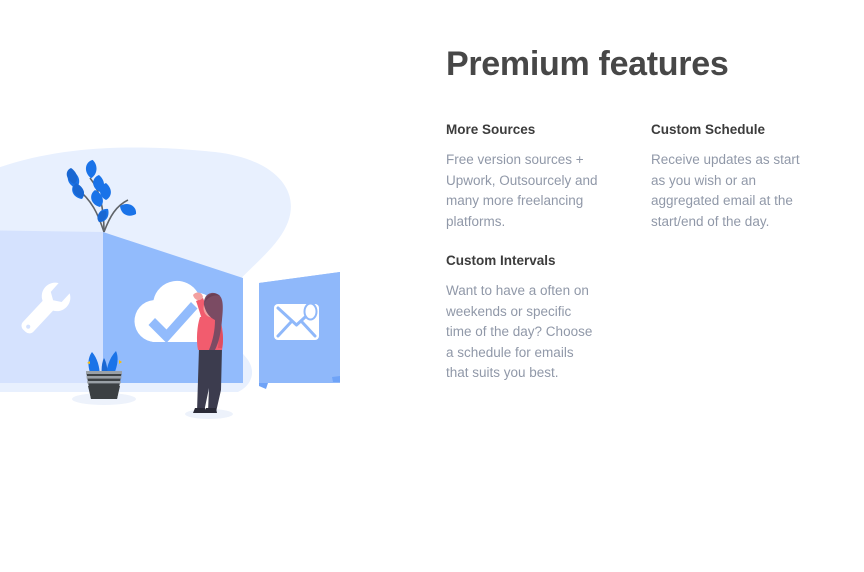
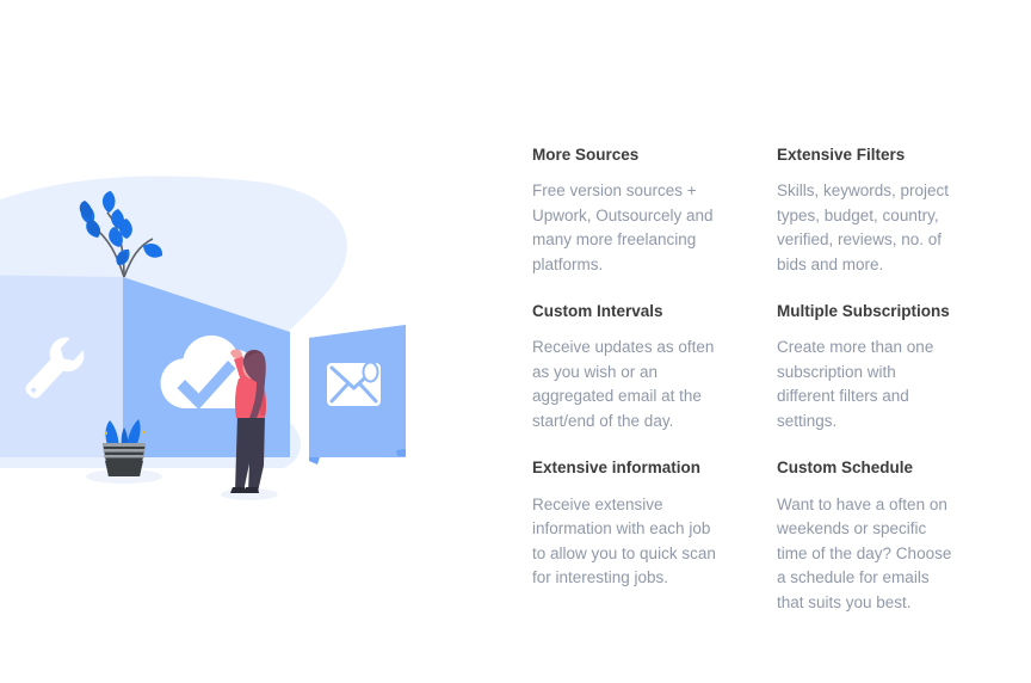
- Premium features
  More Sources
  Free version sources + Upwork, Outsourcely and many more freelancing platforms.
+ Extensive Filters
+ Skills, keywords, project types, budget, country, verified, reviews, no. of bids and more.
- Custom Schedule
+ Custom Intervals
- Receive updates as start as you wish or an aggregated email at the start/end of the day.
+ Receive updates as often as you wish or an aggregated email at the start/end of the day.
+ Multiple Subscriptions
+ Create more than one subscription with different filters and settings.
+ Extensive information
+ Receive extensive information with each job to allow you to quick scan for interesting jobs.
- Custom Intervals
+ Custom Schedule
  Want to have a often on weekends or specific time of the day? Choose a schedule for emails that suits you best.
